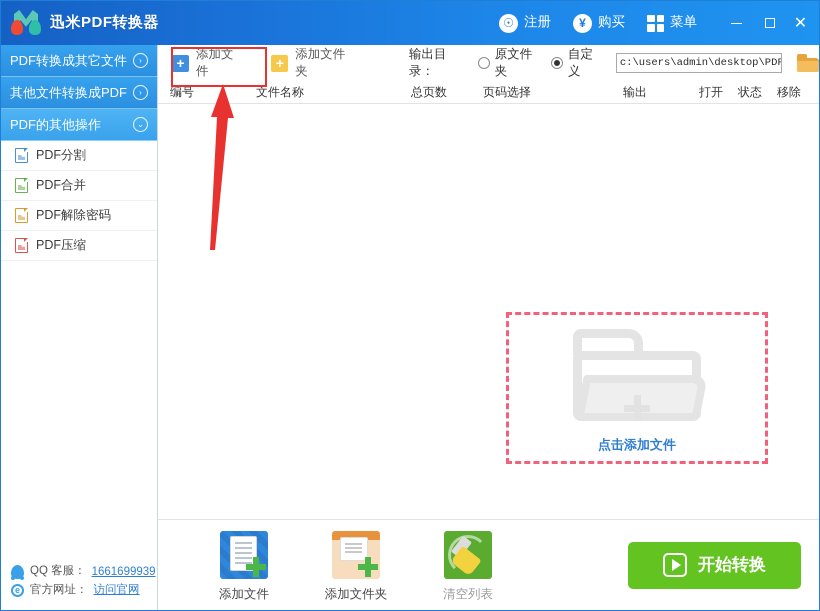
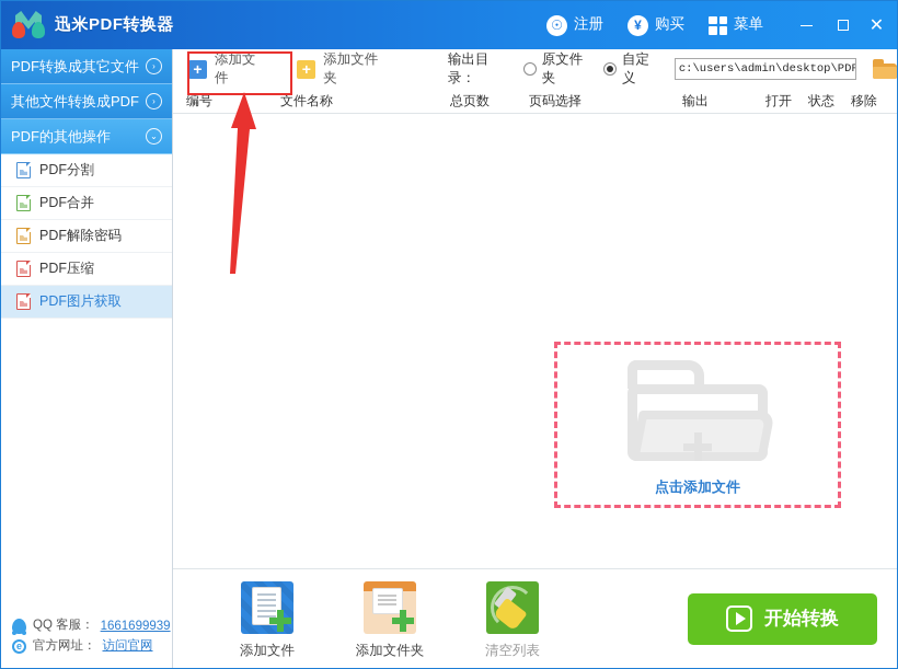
  迅米PDF转换器
  ☉
  注册
  ¥
  购买
  菜单
  ✕
  PDF转换成其它文件
  ›
  其他文件转换成PDF
  ›
  PDF的其他操作
  ⌄
  PDF分割
  PDF合并
  PDF解除密码
  PDF压缩
+ PDF图片获取
  QQ 客服：
  1661699939
  e
  官方网址：
  访问官网
  +
  添加文件
  +
  添加文件夹
  输出目录：
  原文件夹
  自定义
  c:\users\admin\desktop\PDF
  编号
  文件名称
  总页数
  页码选择
  输出
  打开
  状态
  移除
  点击添加文件
  添加文件
  添加文件夹
  清空列表
  开始转换
